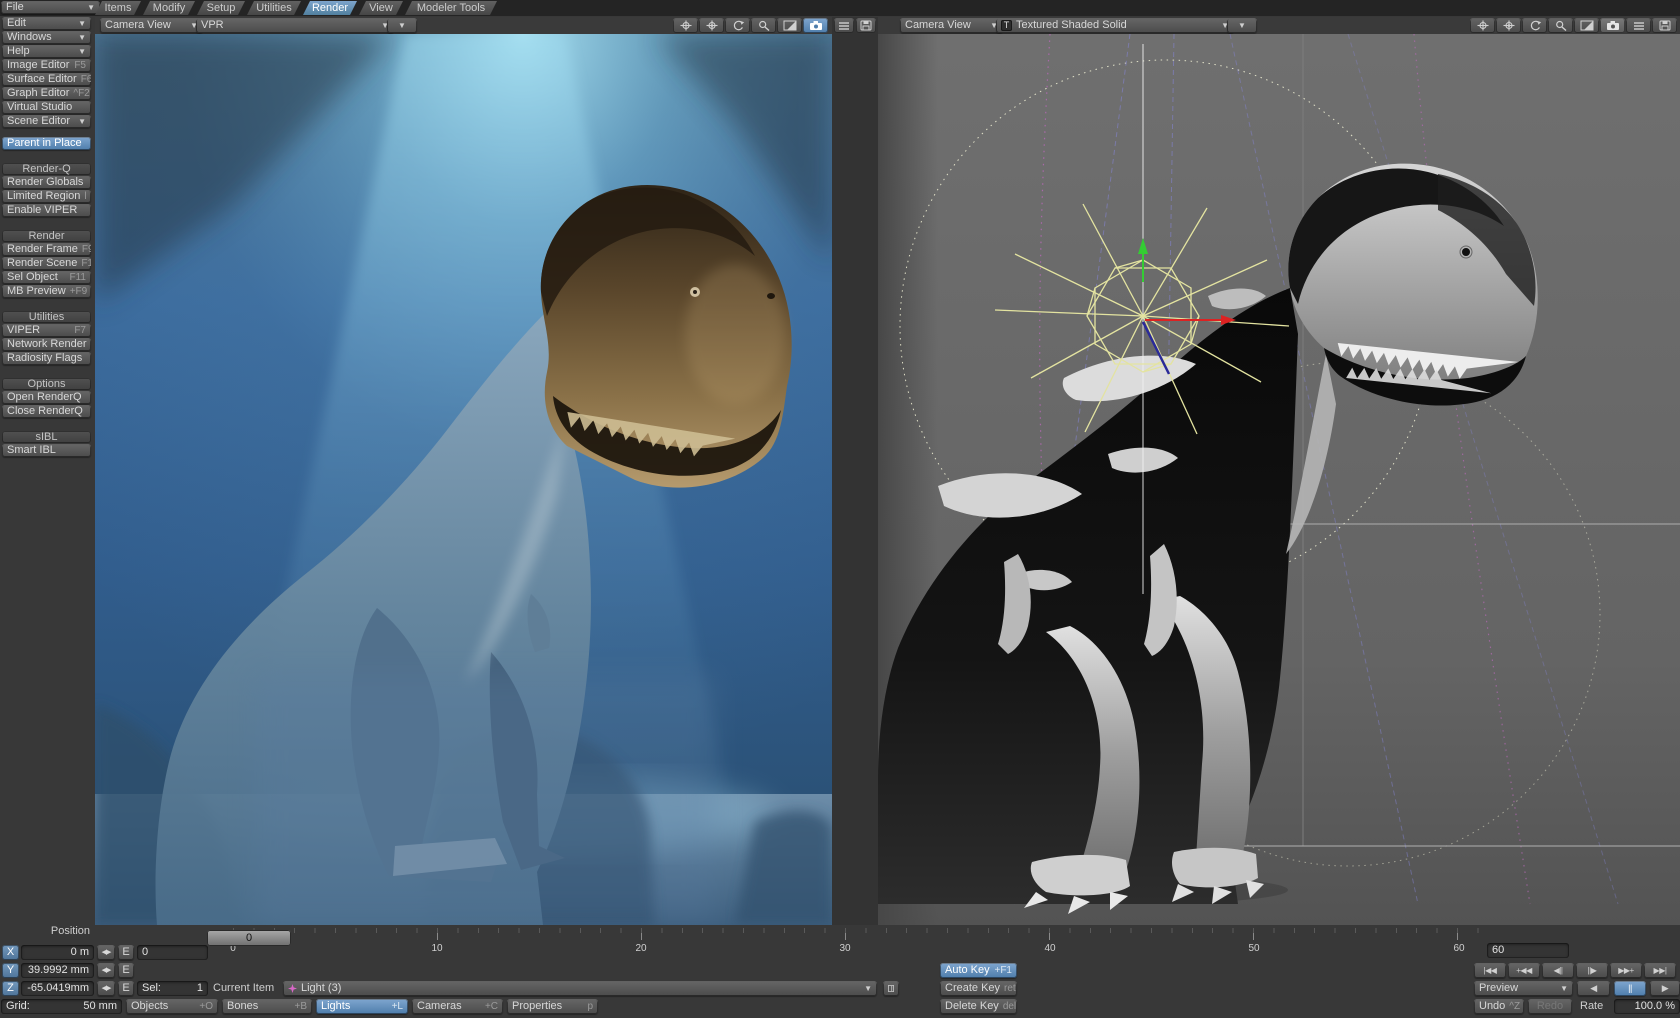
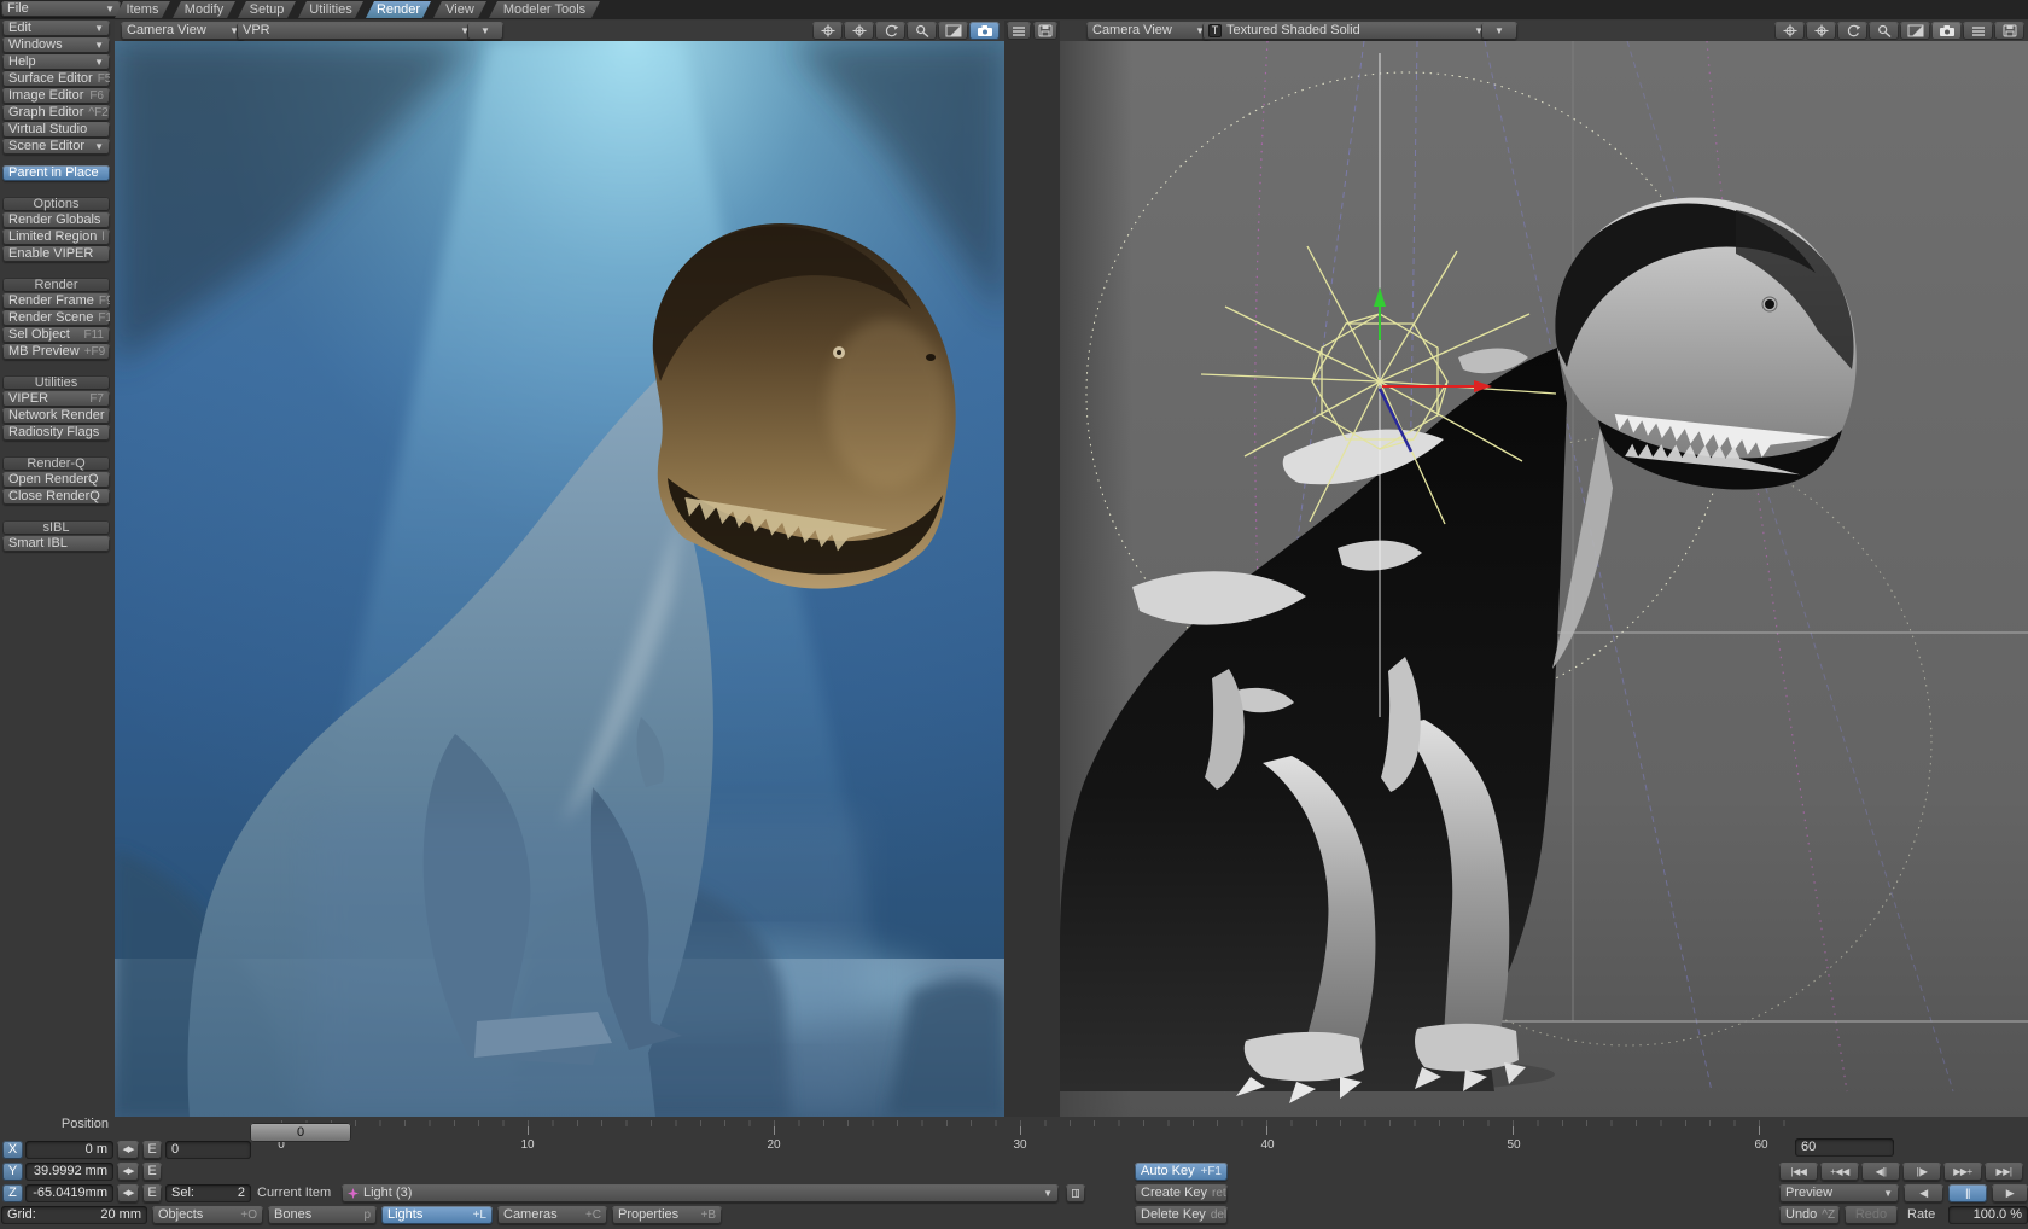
  File
  ▼
  Items
  Modify
  Setup
  Utilities
  Render
  View
  Modeler Tools
  Edit
  ▼
  Windows
  ▼
  Help
  ▼
- Image Editor
+ Surface Editor
  F5
- Surface Editor
+ Image Editor
  F6
  Graph Editor
  ^F2
  Virtual Studio
  Scene Editor
  ▼
  Parent in Place
- Render-Q
+ Options
  Render Globals
  Limited Region
  l
  Enable VIPER
  Render
  Render Frame
  F9
  Render Scene
  Sel Object
  F11
  MB Preview
  +F9
  Utilities
  VIPER
  F7
  Network Render
  Radiosity Flags
- Options
+ Render-Q
  Open RenderQ
  Close RenderQ
  sIBL
  Smart IBL
  Camera View
  ▼
  VPR
  ▼
  ▼
  Camera View
  ▼
  T
  Textured Shaded Solid
  ▼
  ▼
  Position
  0
  10
  20
  30
  40
  50
  60
  0
  60
  X
  0 m
  E
  0
  Y
  39.9992 mm
  E
  Auto Key
  +F1
  |◀◀
  +◀◀
  ◀||
  ||▶
  ▶▶+
  ▶▶|
  Z
  -65.0419mm
  E
  Sel:
- 1
+ 2
  Current Item
  Light (3)
  ▼
  Create Key
  ret
  Preview
  ▼
  ◀
  ||
  ▶
  Grid:
- 50 mm
+ 20 mm
  Objects
  +O
  Bones
- +B
+ p
  Lights
  +L
  Cameras
  +C
  Properties
- p
+ +B
  Delete Key
  del
  Undo
  ^Z
  Redo
  Rate
  100.0 %
